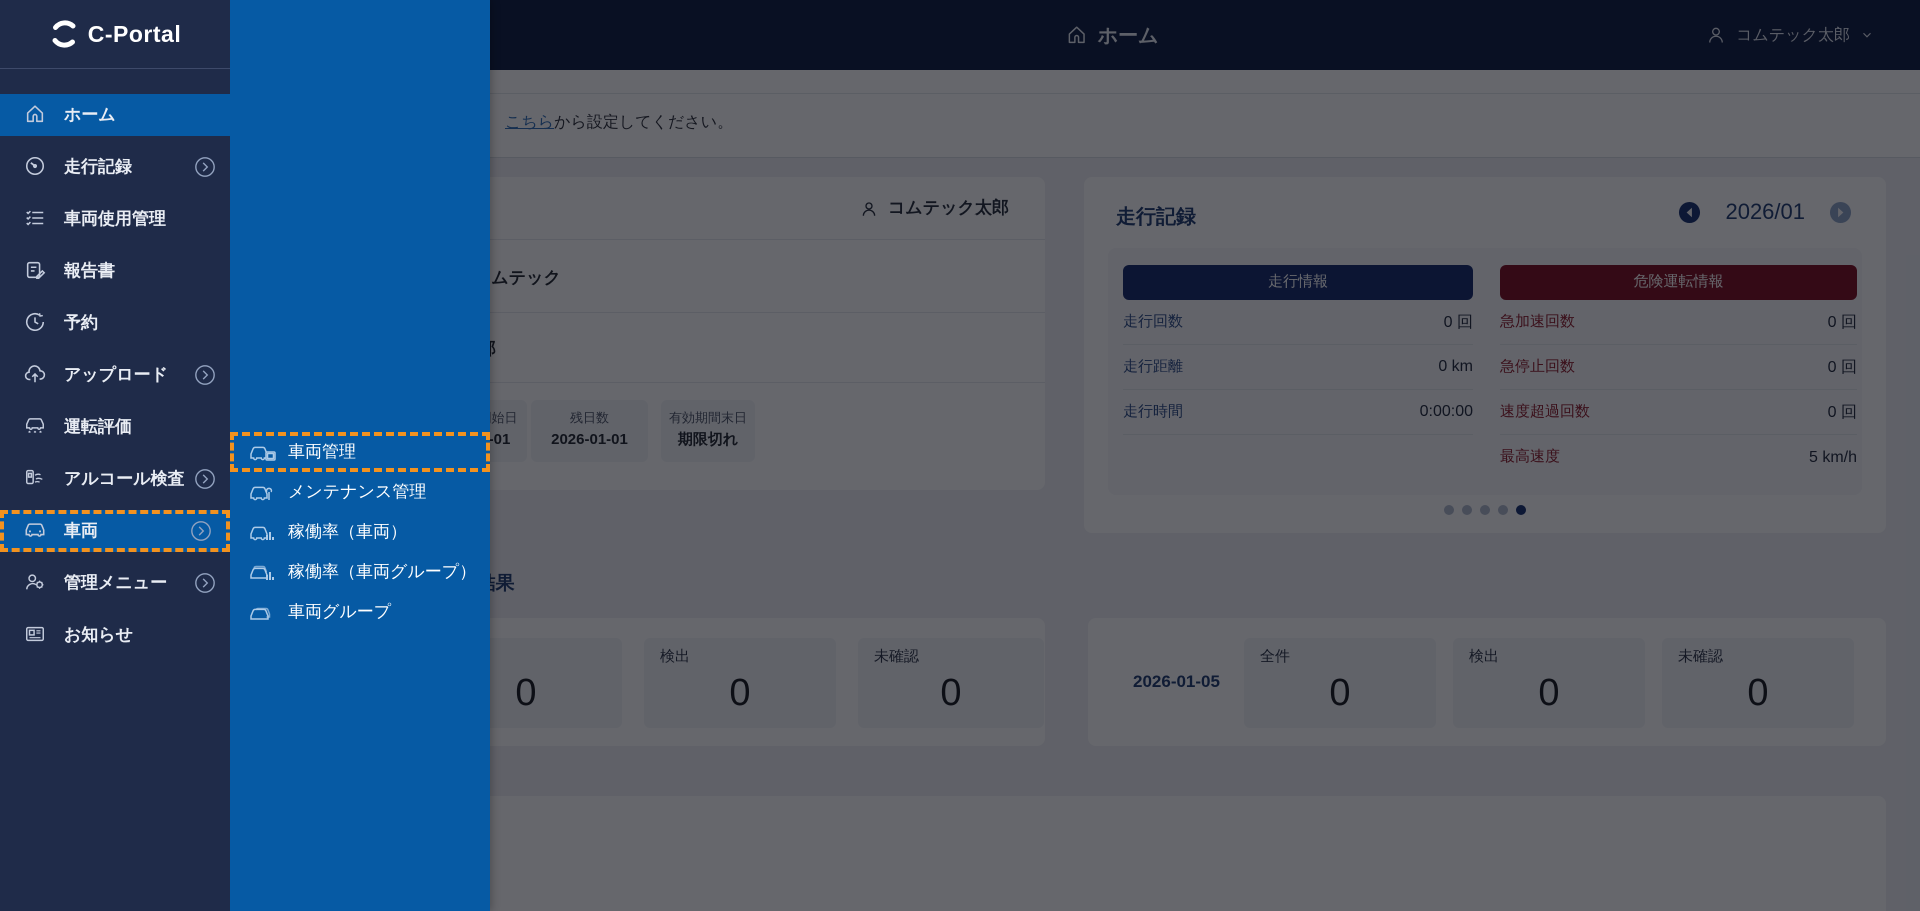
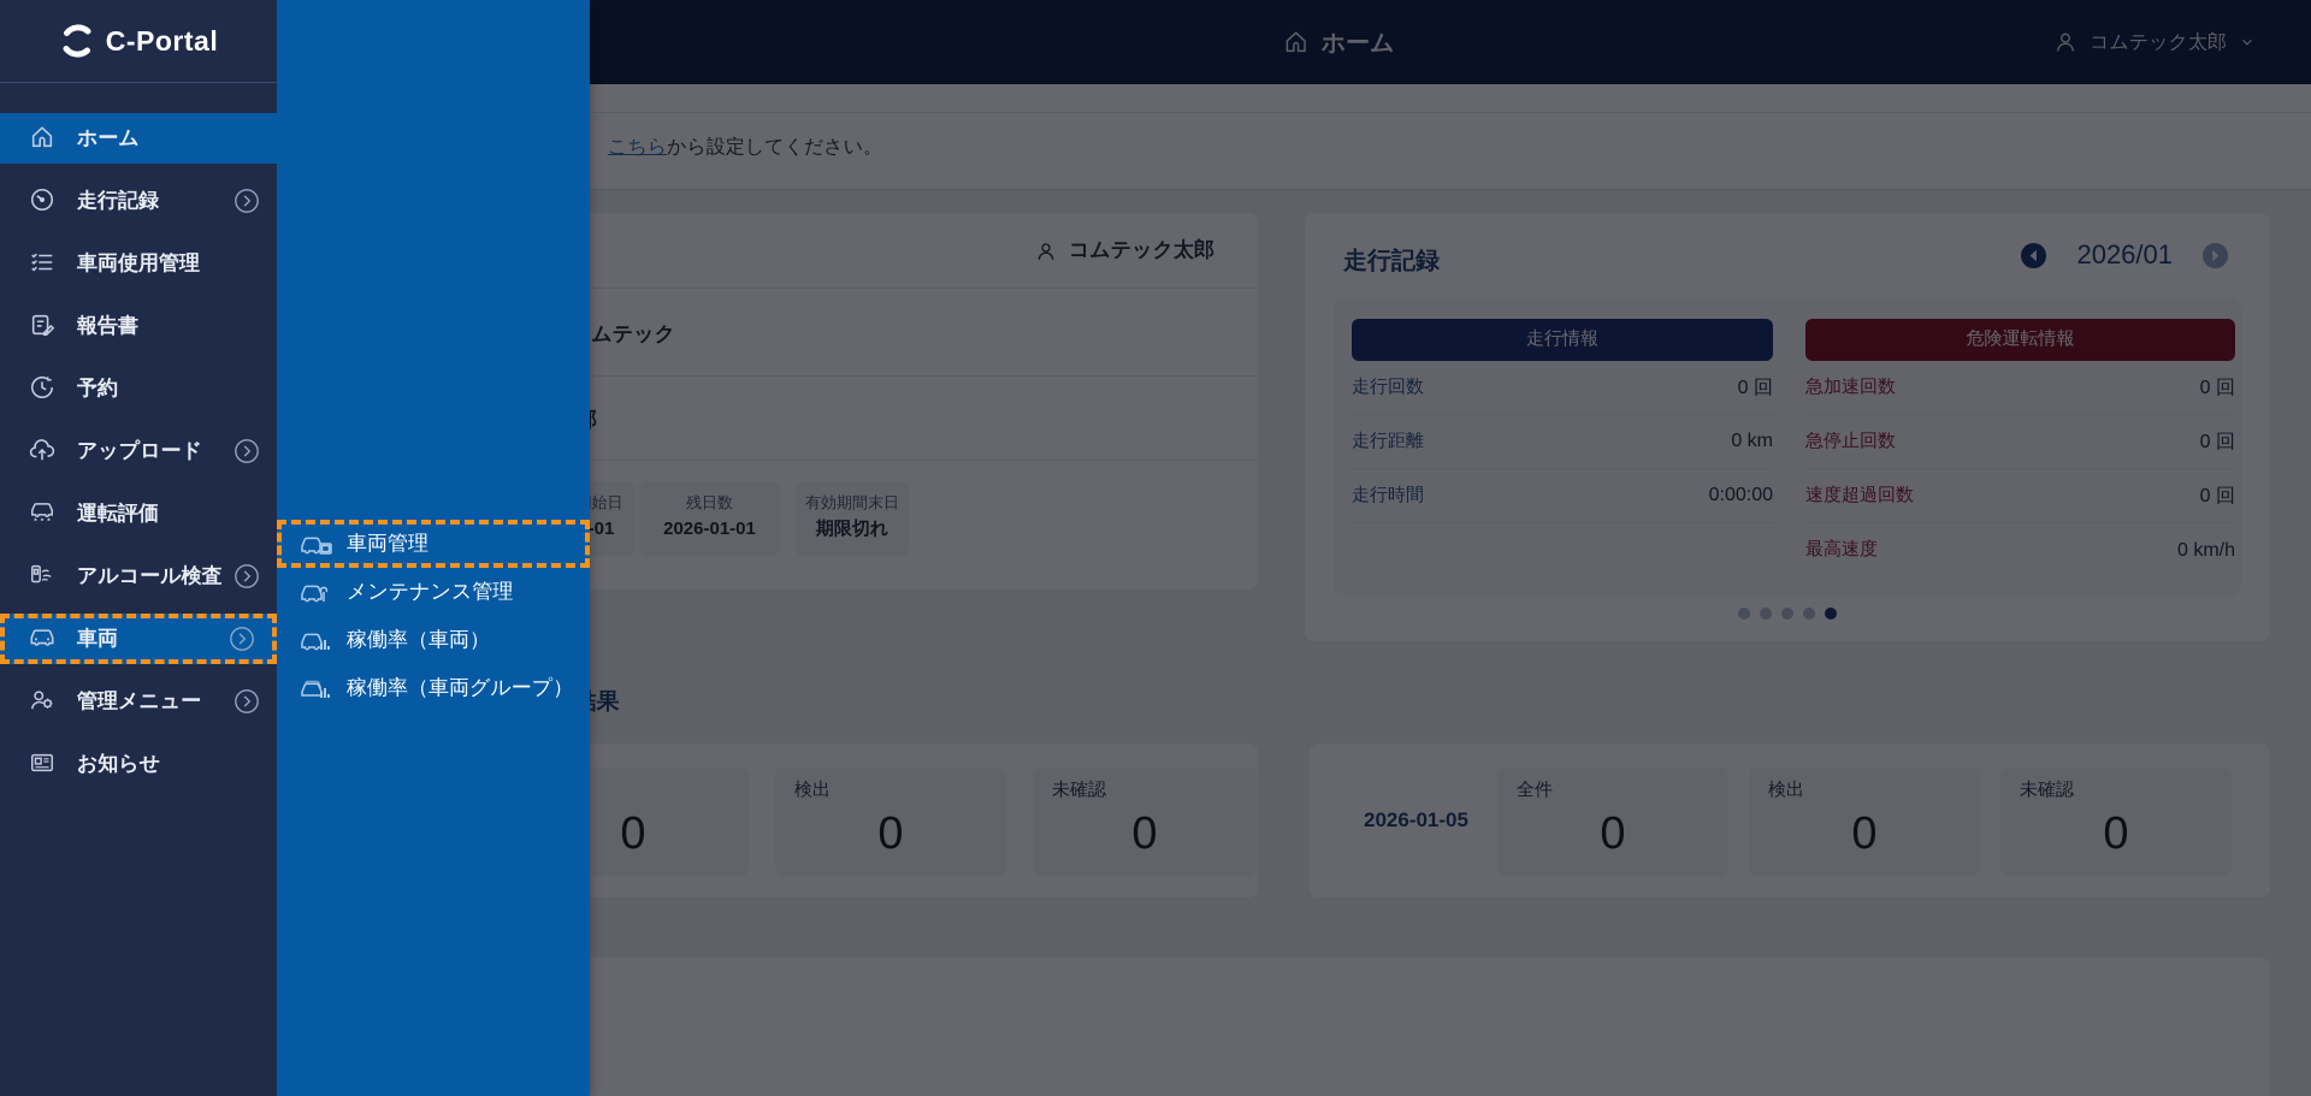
  ホーム
  コムテック太郎
  こちらから設定してください。
  コムテック太郎
  ムテック
  残日数
  2026-01-01
  有効期間末日
  期限切れ
  走行記録
  2026/01
  走行情報
  走行回数
  0 回
  走行距離
  0 km
  走行時間
  0:00:00
  危険運転情報
  急加速回数
  0 回
  急停止回数
  0 回
  速度超過回数
  0 回
  最高速度
- 5 km/h
+ 0 km/h
  0
  検出
  0
  未確認
  0
  2026-01-05
  全件
  0
  検出
  0
  未確認
  0
  車両管理
  メンテナンス管理
  稼働率（車両）
  稼働率（車両グループ）
- 車両グループ
  C-Portal
  ホーム
  走行記録
  車両使用管理
  報告書
  予約
  アップロード
  運転評価
  アルコール検査
  車両
  管理メニュー
  お知らせ
